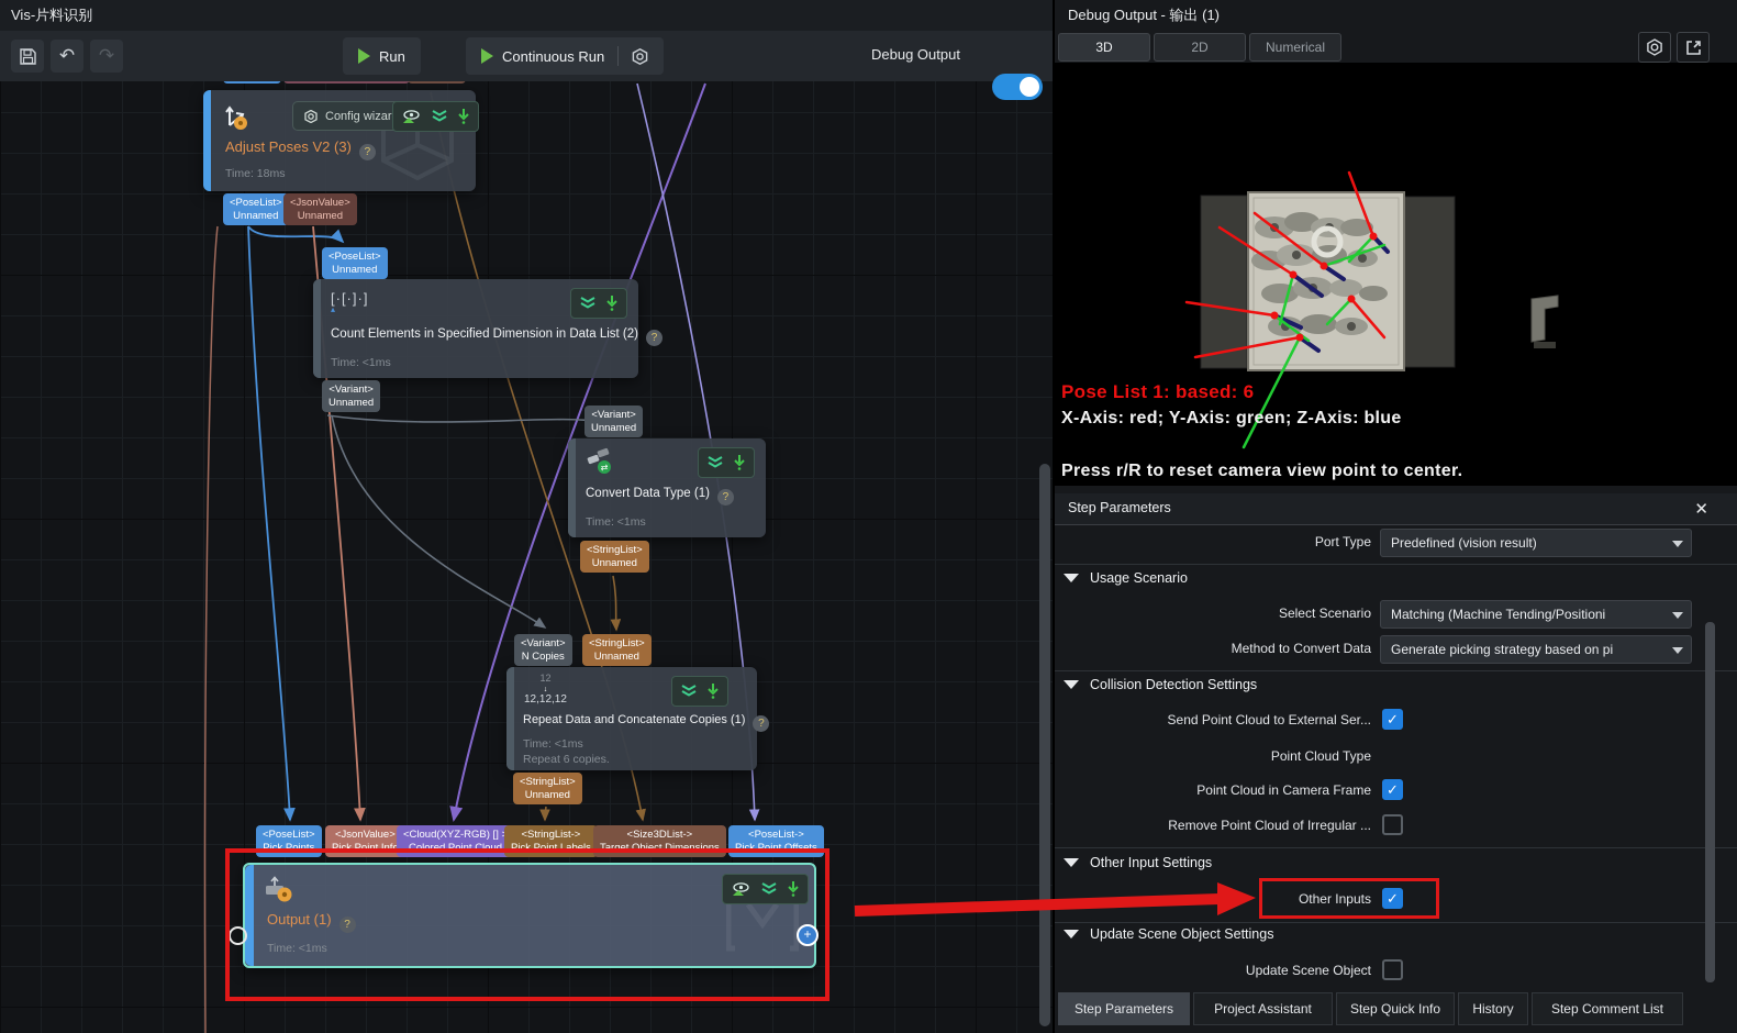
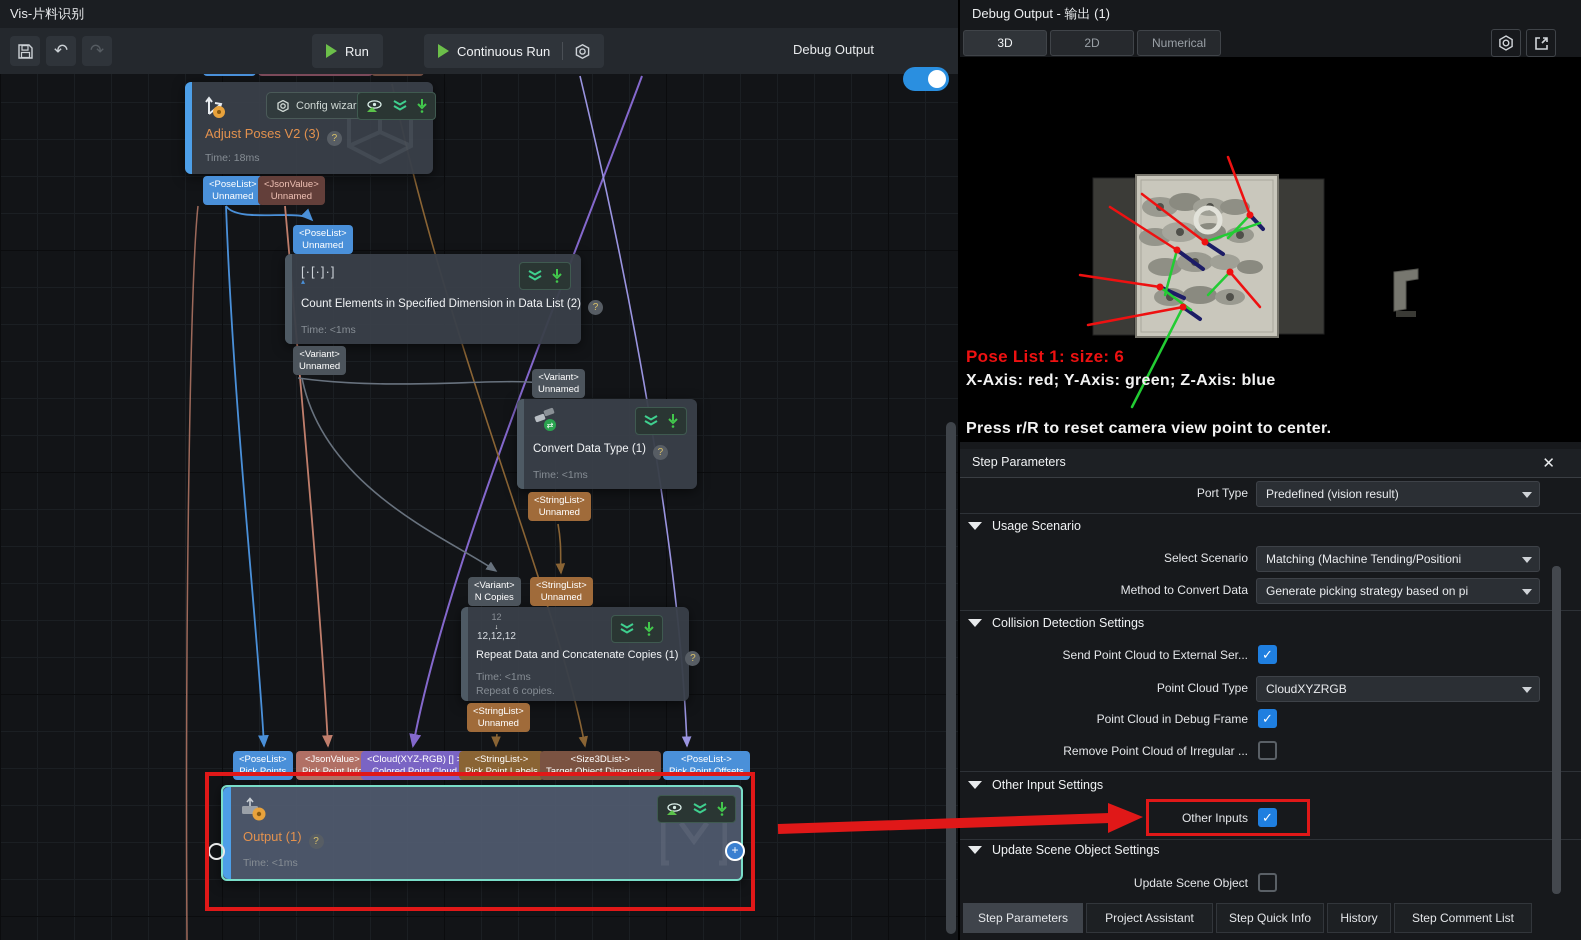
  Config wizar
  Adjust Poses V2 (3) ?
  Time: 18ms
  <PoseList>
  Unnamed
  <JsonValue>
  Unnamed
  <PoseList>
  Unnamed
  [·[·]·]
  ▴
  Count Elements in Specified Dimension in Data List (2) ?
  Time: <1ms
  <Variant>
  Unnamed
  <Variant>
  Unnamed
  ⇄
  Convert Data Type (1) ?
  Time: <1ms
  <StringList>
  Unnamed
  <Variant>
  N Copies
  <StringList>
  Unnamed
  12
  12,12,12
  Repeat Data and Concatenate Copies (1) ?
  Time: <1ms
  Repeat 6 copies.
  <StringList>
  Unnamed
  <PoseList>
  Pick Points
  <JsonValue>
  Pick Point Inf
  <Cloud(XYZ-RGB) []
  Colored Point Cloud
  <StringList->
  Pick Point Labels
  <Size3DList->
  Target Object Dimensions
  <PoseList->
  Pick Point Offsets
  Output (1) ?
  Time: <1ms
  +
  Vis-片料识别
  ↶
  ↷
  Run
  Continuous Run
  Debug Output
  Debug Output - 输出 (1)
  3D
  2D
  Numerical
- Pose List 1: based: 6
+ Pose List 1: size: 6
  X-Axis: red; Y-Axis: green; Z-Axis: blue
  Press r/R to reset camera view point to center.
  Step Parameters
  ✕
  Port Type
  Predefined (vision result)
  Usage Scenario
  Select Scenario
  Matching (Machine Tending/Positioni
  Method to Convert Data
  Generate picking strategy based on pi
  Collision Detection Settings
  Send Point Cloud to External Ser...
  ✓
  Point Cloud Type
+ CloudXYZRGB
- Point Cloud in Camera Frame
+ Point Cloud in Debug Frame
  ✓
  Remove Point Cloud of Irregular ...
  ✓
  Other Input Settings
  Other Inputs
  ✓
  Update Scene Object Settings
  Update Scene Object
  ✓
  Step Parameters
  Project Assistant
  Step Quick Info
  History
  Step Comment List
